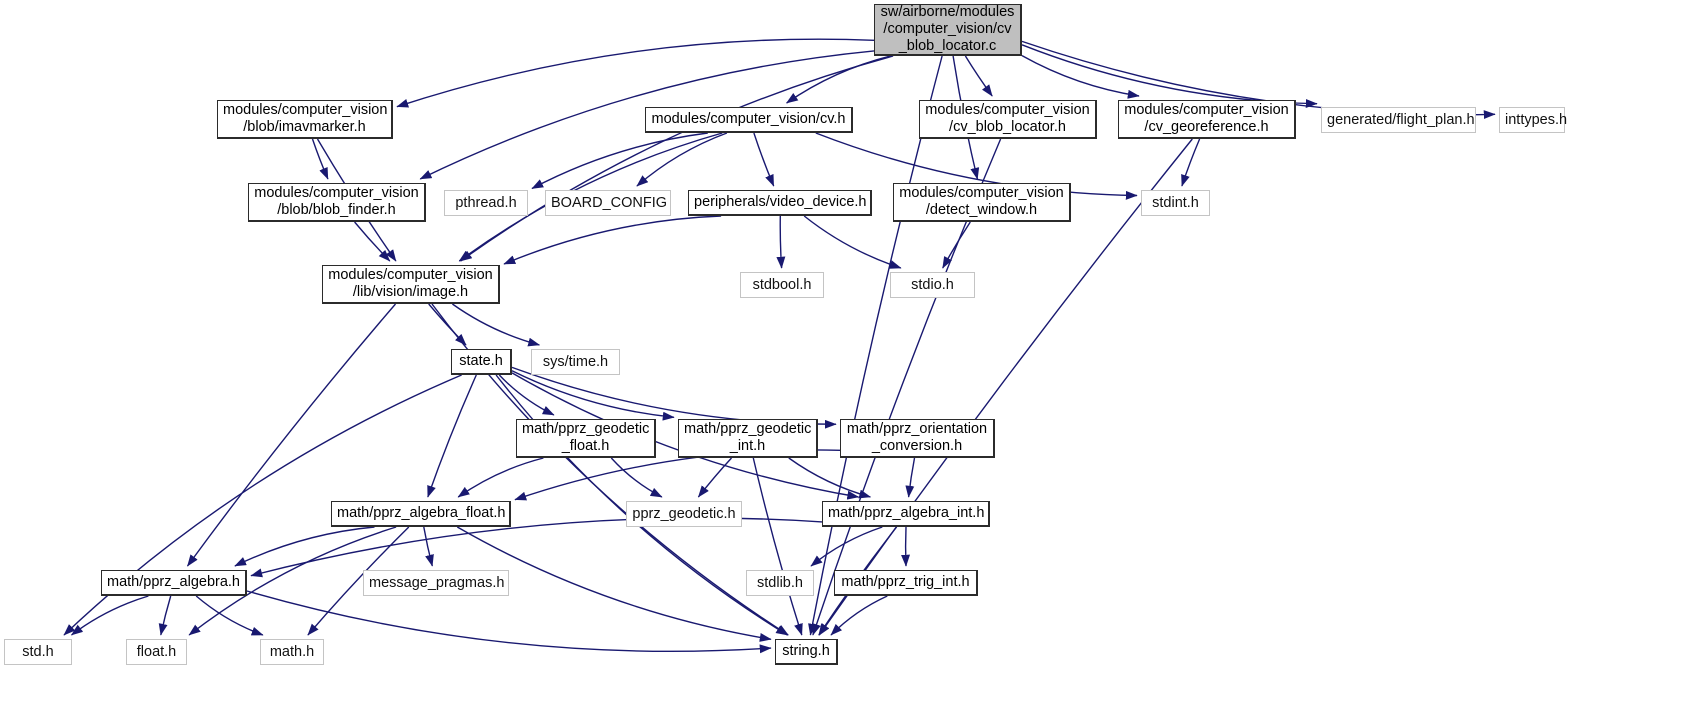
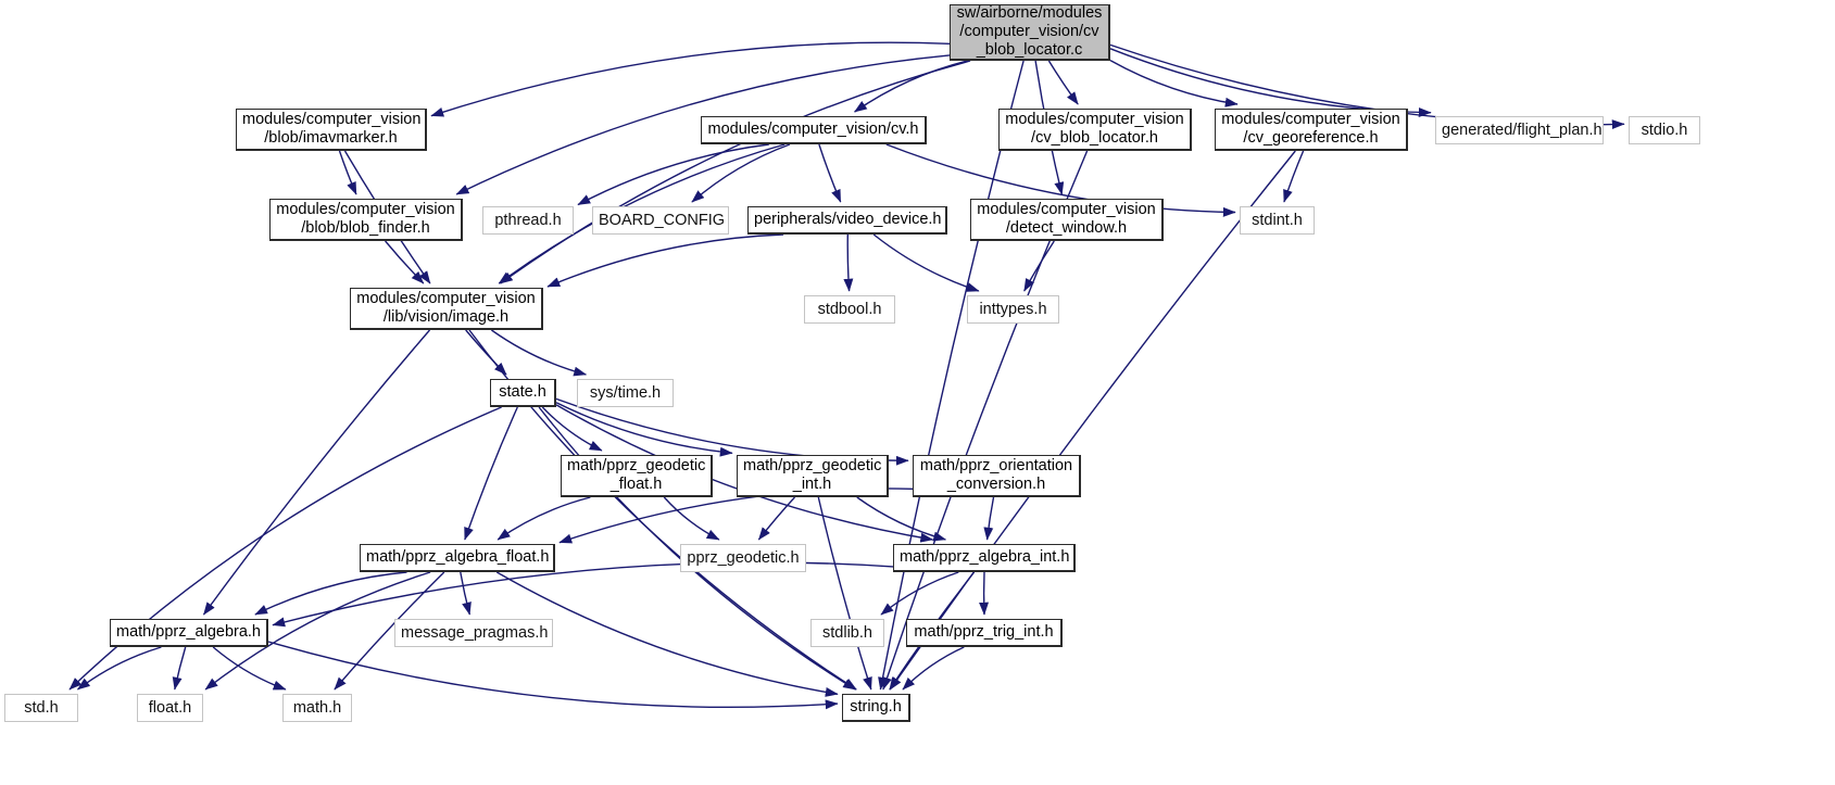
  sw/airborne/modules
  /computer_vision/cv
  _blob_locator.c
  modules/computer_vision
  /blob/imavmarker.h
  modules/computer_vision/cv.h
  modules/computer_vision
  /cv_blob_locator.h
  modules/computer_vision
  /cv_georeference.h
  generated/flight_plan.h
- inttypes.h
+ stdio.h
  modules/computer_vision
  /blob/blob_finder.h
  pthread.h
  BOARD_CONFIG
  peripherals/video_device.h
  modules/computer_vision
  /detect_window.h
  stdint.h
  stdbool.h
- stdio.h
+ inttypes.h
  modules/computer_vision
  /lib/vision/image.h
  state.h
  sys/time.h
  math/pprz_geodetic
  _float.h
  math/pprz_geodetic
  _int.h
  math/pprz_orientation
  _conversion.h
  math/pprz_algebra_float.h
  pprz_geodetic.h
  math/pprz_algebra_int.h
  math/pprz_algebra.h
  message_pragmas.h
  stdlib.h
  math/pprz_trig_int.h
  std.h
  float.h
  math.h
  string.h
